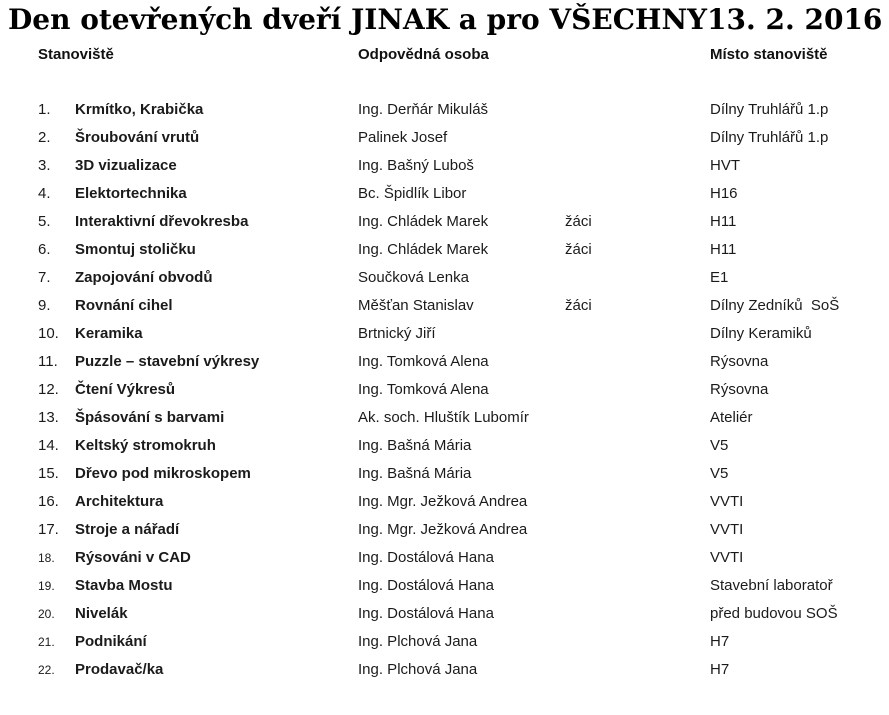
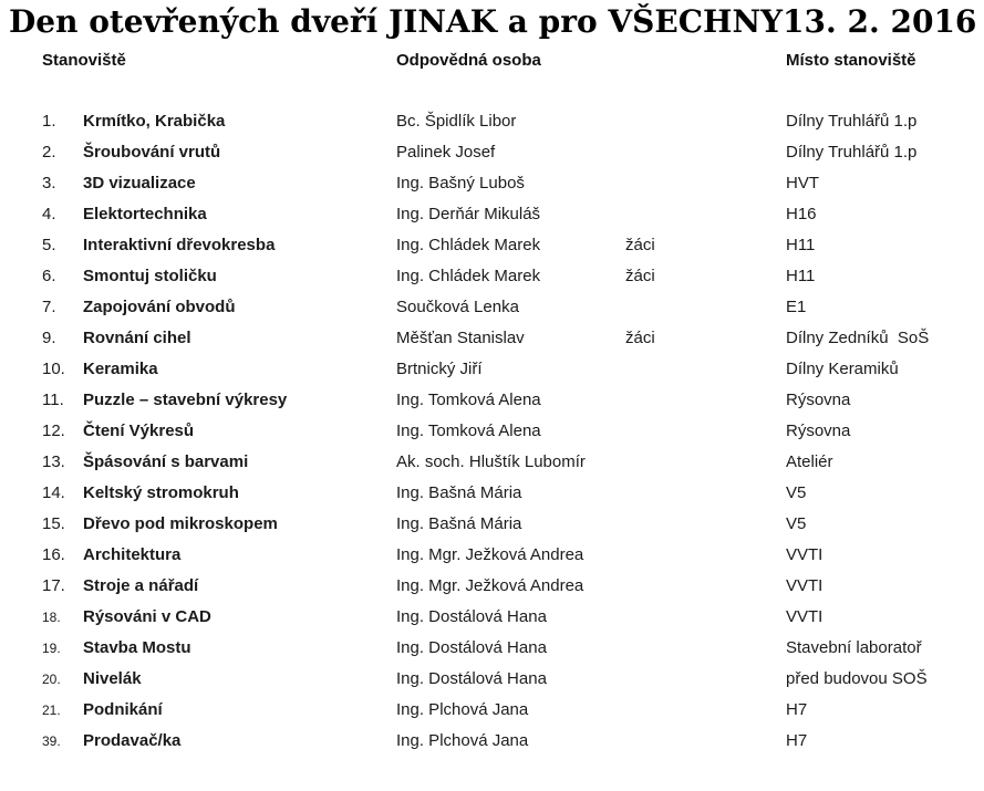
  Den otevřených dveří JINAK a pro VŠECHNY
  13. 2. 2016
  Stanoviště
  Odpovědná osoba
  Místo stanoviště
  1.
  Krmítko, Krabička
- Ing. Derňár Mikuláš
+ Bc. Špidlík Libor
  Dílny Truhlářů 1.p
  2.
  Šroubování vrutů
  Palinek Josef
  Dílny Truhlářů 1.p
  3.
  3D vizualizace
  Ing. Bašný Luboš
  HVT
  4.
  Elektortechnika
- Bc. Špidlík Libor
+ Ing. Derňár Mikuláš
  H16
  5.
  Interaktivní dřevokresba
  Ing. Chládek Marek
  žáci
  H11
  6.
  Smontuj stoličku
  Ing. Chládek Marek
  žáci
  H11
  7.
  Zapojování obvodů
  Součková Lenka
  E1
  9.
  Rovnání cihel
  Měšťan Stanislav
  žáci
  Dílny Zedníků SoŠ
  10.
  Keramika
  Brtnický Jiří
  Dílny Keramiků
  11.
  Puzzle – stavební výkresy
  Ing. Tomková Alena
  Rýsovna
  12.
  Čtení Výkresů
  Ing. Tomková Alena
  Rýsovna
  13.
  Špásování s barvami
  Ak. soch. Hluštík Lubomír
  Ateliér
  14.
  Keltský stromokruh
  Ing. Bašná Mária
  V5
  15.
  Dřevo pod mikroskopem
  Ing. Bašná Mária
  V5
  16.
  Architektura
  Ing. Mgr. Ježková Andrea
  VVTI
  17.
  Stroje a nářadí
  Ing. Mgr. Ježková Andrea
  VVTI
  18.
  Rýsováni v CAD
  Ing. Dostálová Hana
  VVTI
  19.
  Stavba Mostu
  Ing. Dostálová Hana
  Stavební laboratoř
  20.
  Nivelák
  Ing. Dostálová Hana
  před budovou SOŠ
  21.
  Podnikání
  Ing. Plchová Jana
  H7
- 22.
+ 39.
  Prodavač/ka
  Ing. Plchová Jana
  H7
